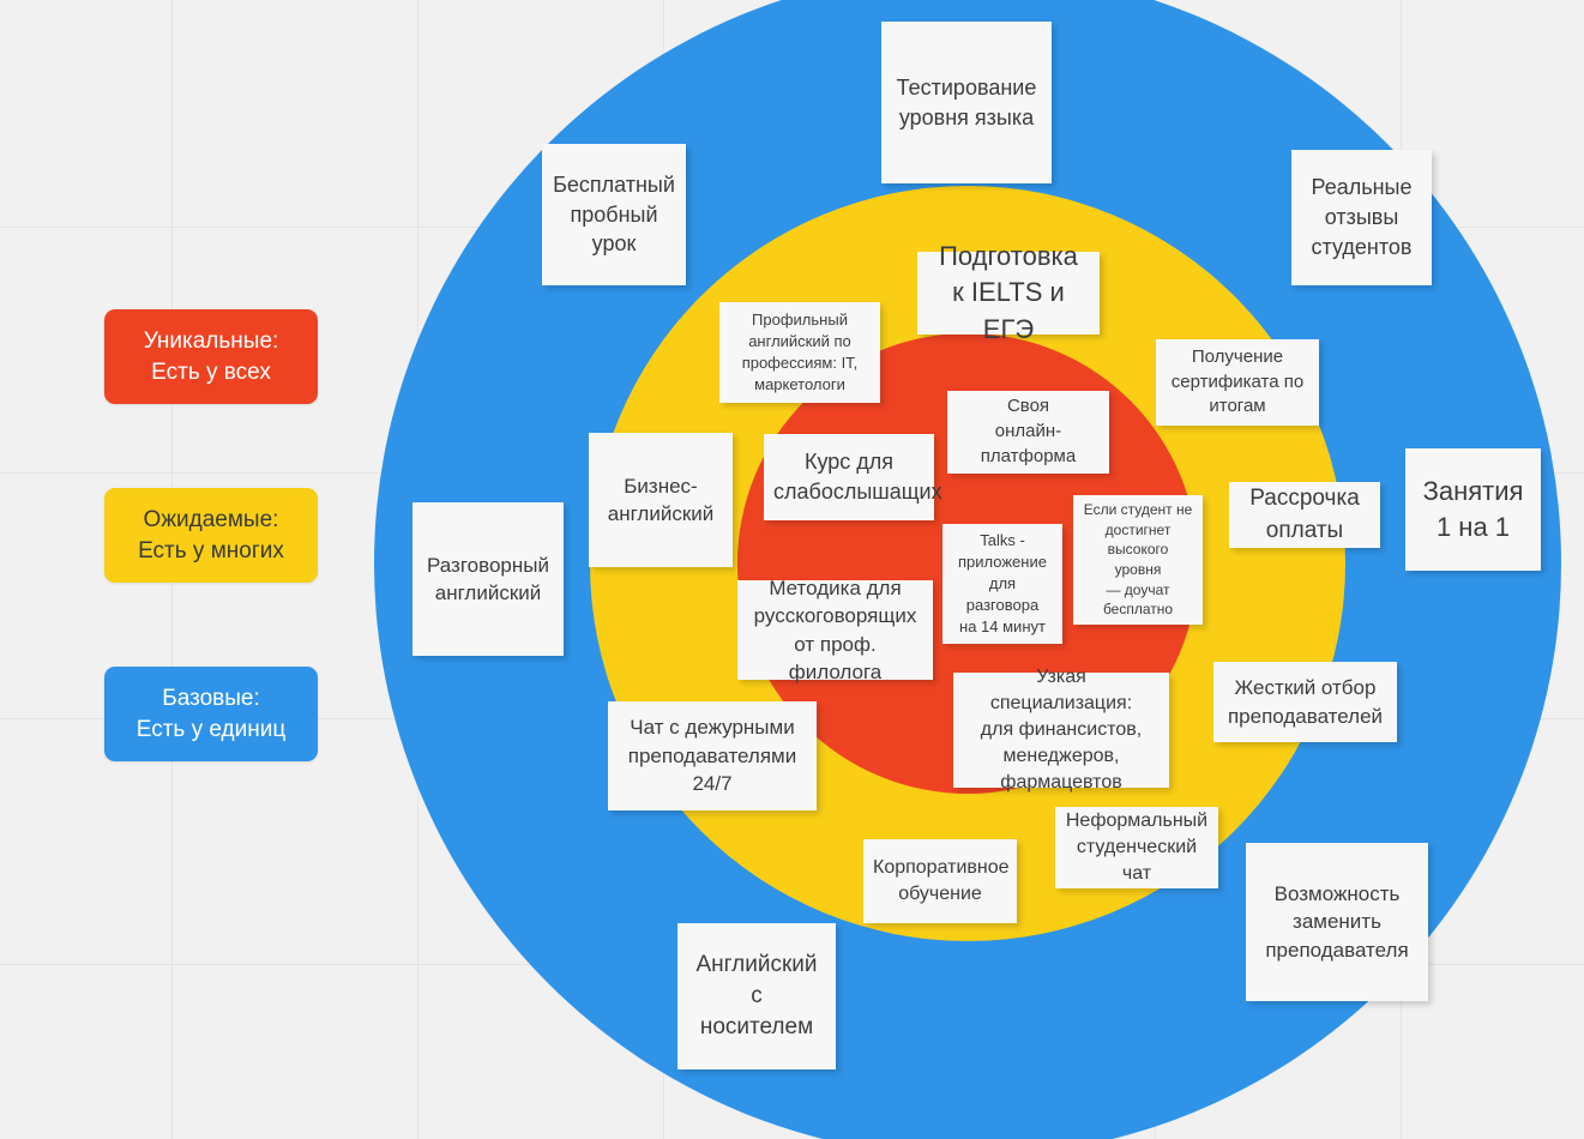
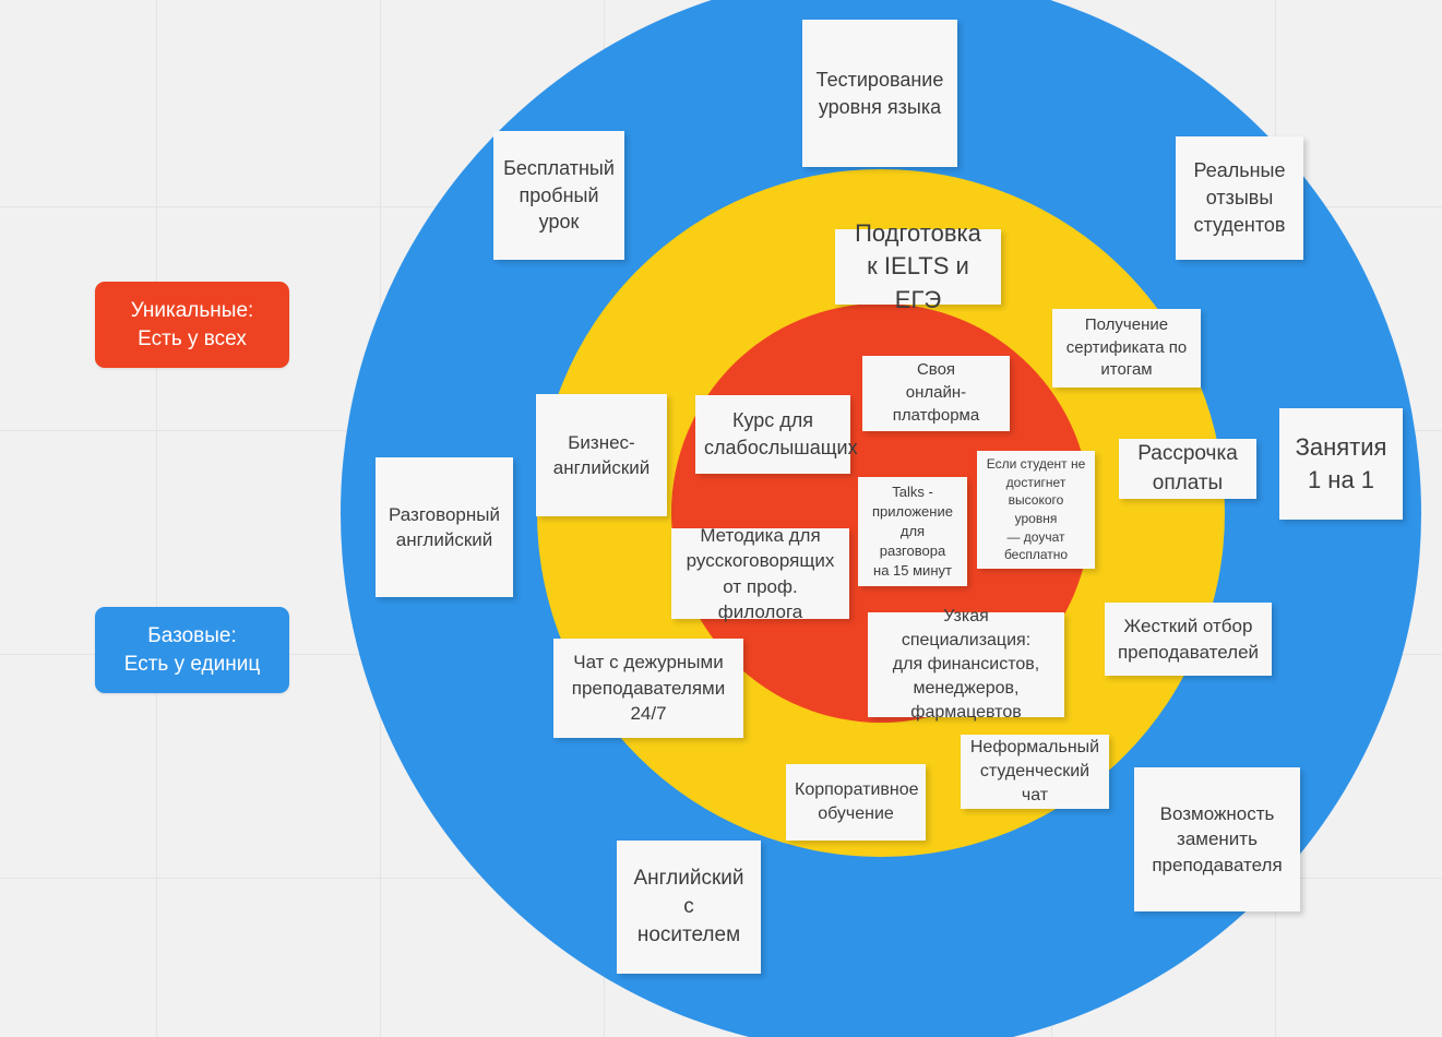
  Уникальные:
  Есть у всех
- Ожидаемые:
- Есть у многих
  Базовые:
  Есть у единиц
  Тестирование
  уровня языка
  Бесплатный
  пробный
  урок
  Реальные
  отзывы
  студентов
  Занятия
  1 на 1
  Разговорный
  английский
  Английский
  с
  носителем
  Возможность
  заменить
  преподавателя
  Подготовка
  к IELTS и ЕГЭ
- Профильный
- английский по
- профессиям: IT,
- маркетологи
  Получение
  сертификата по
  итогам
  Рассрочка
  оплаты
  Бизнес-
  английский
  Чат с дежурными
  преподавателями
  24/7
  Корпоративное
  обучение
  Неформальный
  студенческий
  чат
  Жесткий отбор
  преподавателей
  Курс для
  слабослышащих
  Своя
  онлайн-платформа
  Talks -
  приложение
  для разговора
- на 14 минут
+ на 15 минут
  Если студент не
  достигнет
  высокого уровня
  — доучат
  бесплатно
  Методика для
  русскоговорящих
  от проф. филолога
  Узкая специализация:
  для финансистов,
  менеджеров,
  фармацевтов
